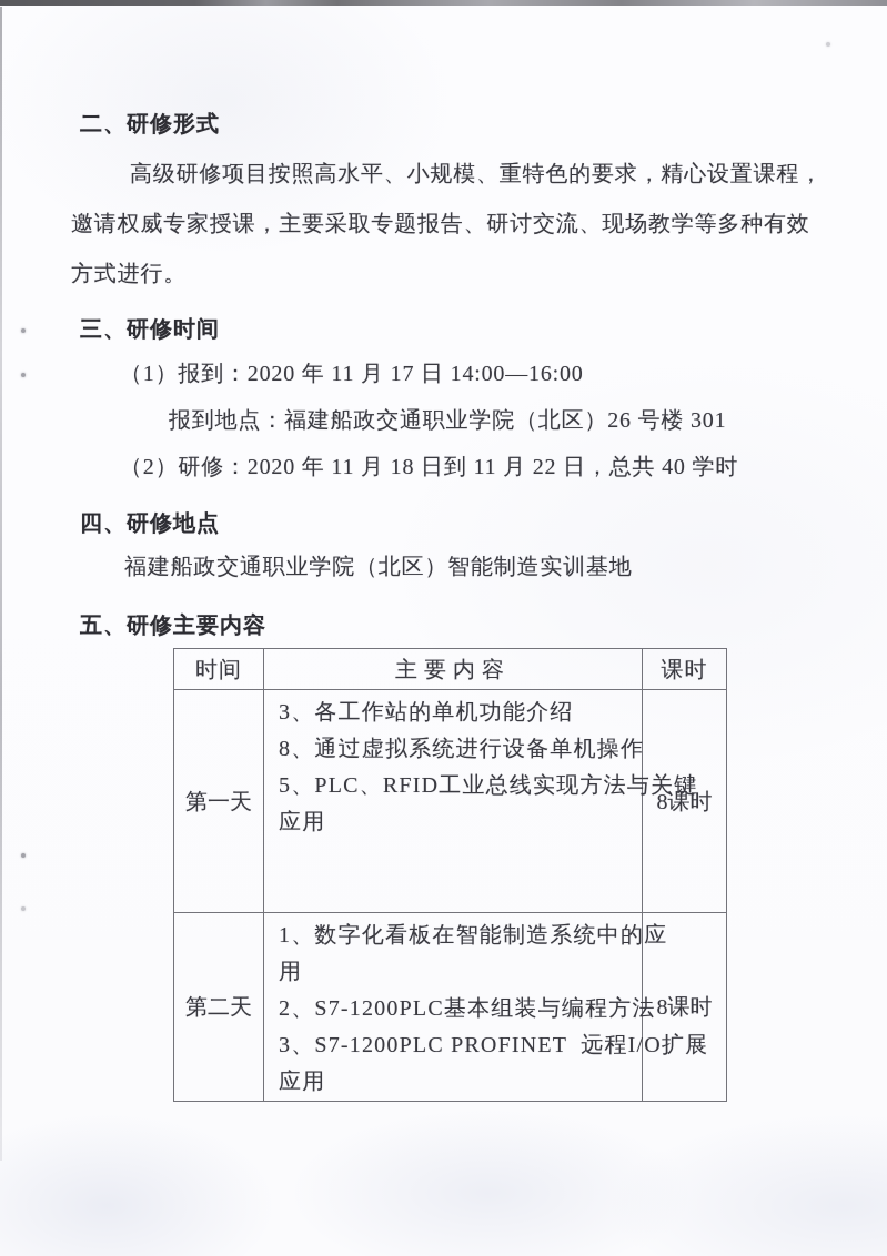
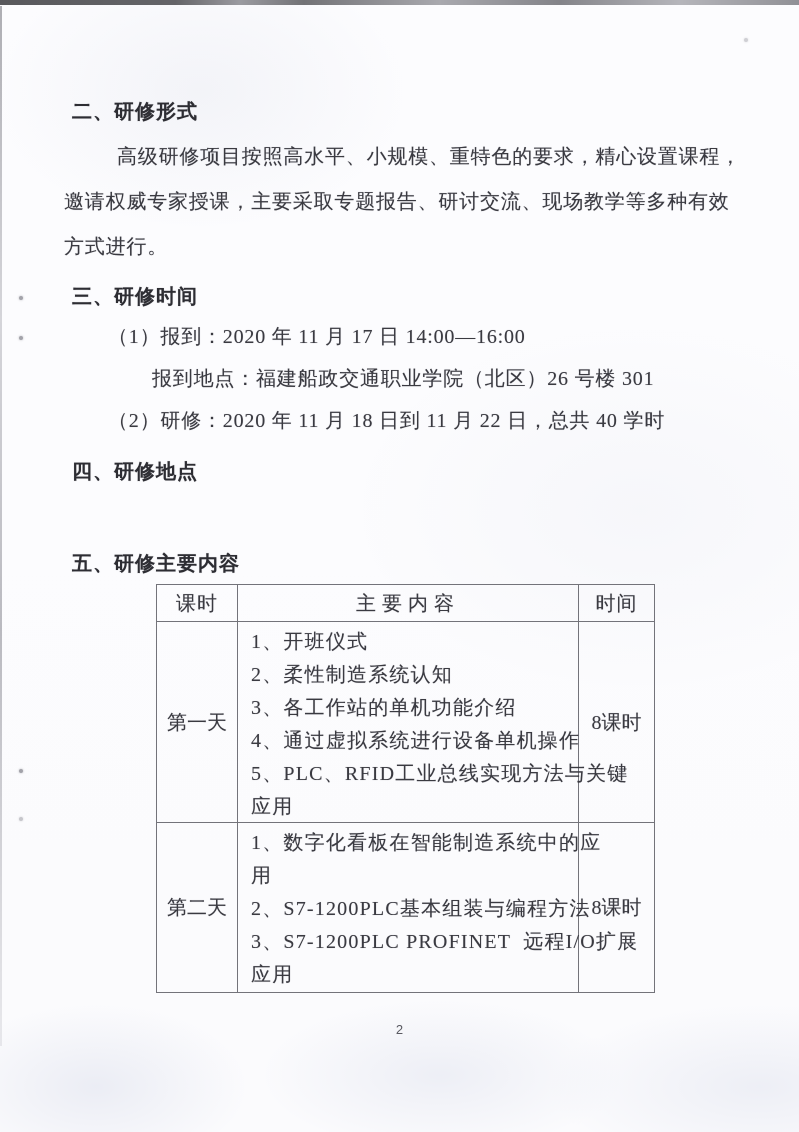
  二、研修形式
  高级研修项目按照高水平、小规模、重特色的要求，精心设置课程，
  邀请权威专家授课，主要采取专题报告、研讨交流、现场教学等多种有效
  方式进行。
  三、研修时间
  （1）报到：2020 年 11 月 17 日 14:00—16:00
  报到地点：福建船政交通职业学院（北区）26 号楼 301
  （2）研修：2020 年 11 月 18 日到 11 月 22 日，总共 40 学时
  四、研修地点
- 福建船政交通职业学院（北区）智能制造实训基地
  五、研修主要内容
- 时间
+ 课时
  主要内容
- 课时
+ 时间
  第一天
+ 1、开班仪式
+ 2、柔性制造系统认知
  3、各工作站的单机功能介绍
- 8、通过虚拟系统进行设备单机操作
+ 4、通过虚拟系统进行设备单机操作
  5、PLC、RFID工业总线实现方法与
  应用
  8课时
  第二天
  1、数字化看板在智能制造系统中的
  用
  2、S7-1200PLC基本组装与编程方
  3、S7-1200PLC PROFINET 远程I/
  应用
  8课时
+ 2
